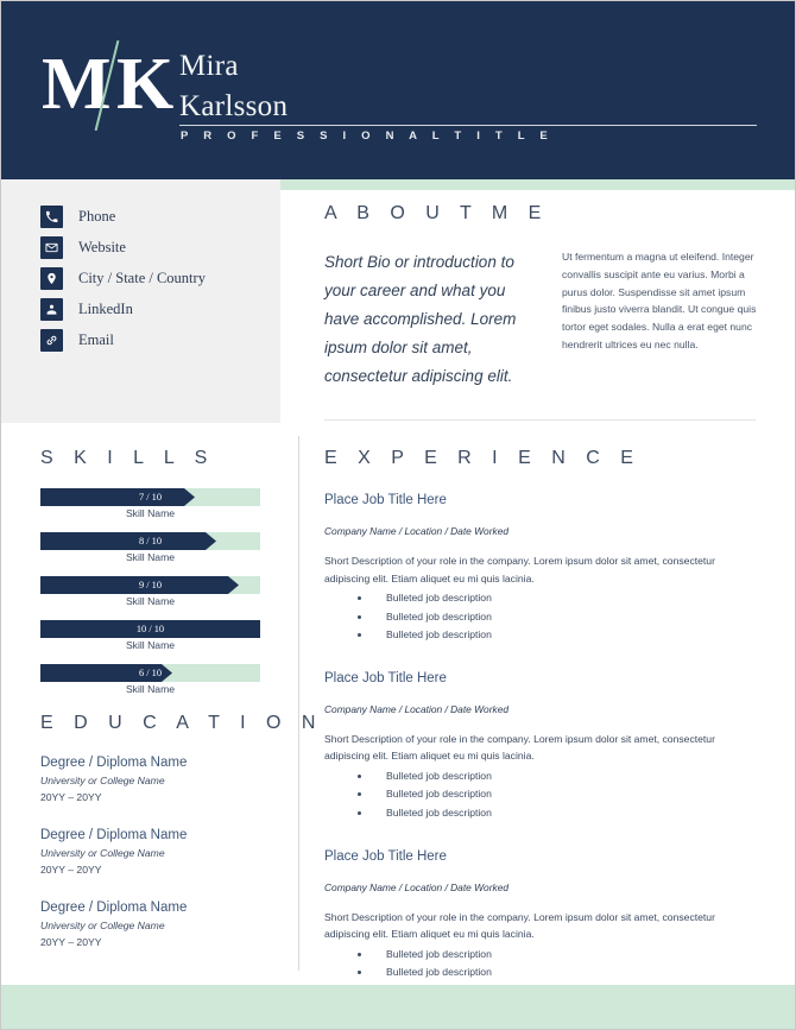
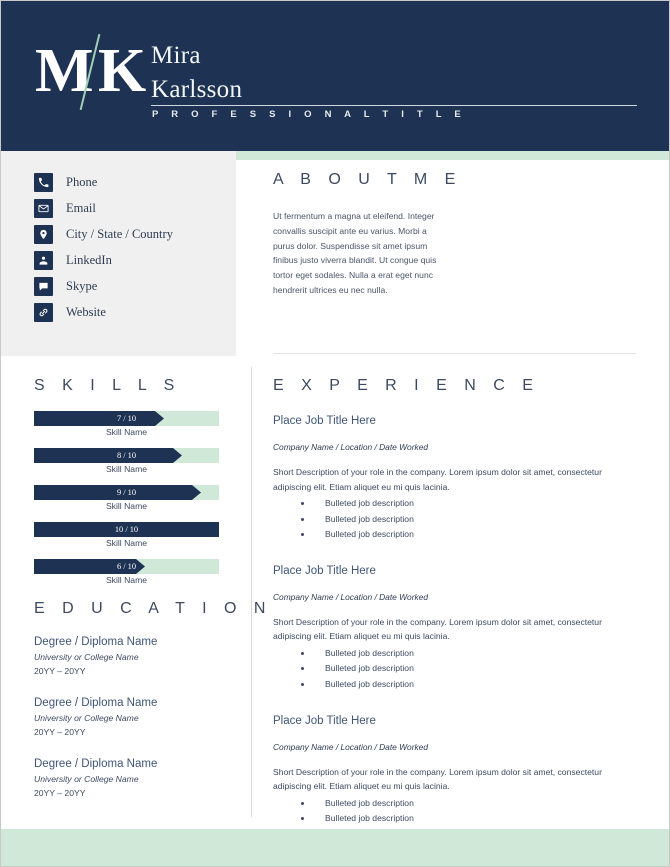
  M
  K
  Mira
  Karlsson
  P R O F E S S I O N A L T I T L E
  Phone
- Website
+ Email
  City / State / Country
  LinkedIn
+ Skype
- Email
+ Website
  A B O U T M E
- Short Bio or introduction to your career and what you have accomplished. Lorem ipsum dolor sit amet, consectetur adipiscing elit.
  Ut fermentum a magna ut eleifend. Integer convallis suscipit ante eu varius. Morbi a purus dolor. Suspendisse sit amet ipsum finibus justo viverra blandit. Ut congue quis tortor eget sodales. Nulla a erat eget nunc hendrerit ultrices eu nec nulla.
  S K I L L S
  7 / 10
  Skill Name
  8 / 10
  Skill Name
  9 / 10
  Skill Name
  10 / 10
  Skill Name
  6 / 10
  Skill Name
  E D U C A T I O N
  Degree / Diploma Name
  University or College Name
  20YY – 20YY
  Degree / Diploma Name
  University or College Name
  20YY – 20YY
  Degree / Diploma Name
  University or College Name
  20YY – 20YY
  E X P E R I E N C E
  Place Job Title Here
  Company Name / Location / Date Worked
  Short Description of your role in the company. Lorem ipsum dolor sit amet, consectetur adipiscing elit. Etiam aliquet eu mi quis lacinia.
  Bulleted job description
  Bulleted job description
  Bulleted job description
  Place Job Title Here
  Company Name / Location / Date Worked
  Short Description of your role in the company. Lorem ipsum dolor sit amet, consectetur adipiscing elit. Etiam aliquet eu mi quis lacinia.
  Bulleted job description
  Bulleted job description
  Bulleted job description
  Place Job Title Here
  Company Name / Location / Date Worked
  Short Description of your role in the company. Lorem ipsum dolor sit amet, consectetur adipiscing elit. Etiam aliquet eu mi quis lacinia.
  Bulleted job description
  Bulleted job description
